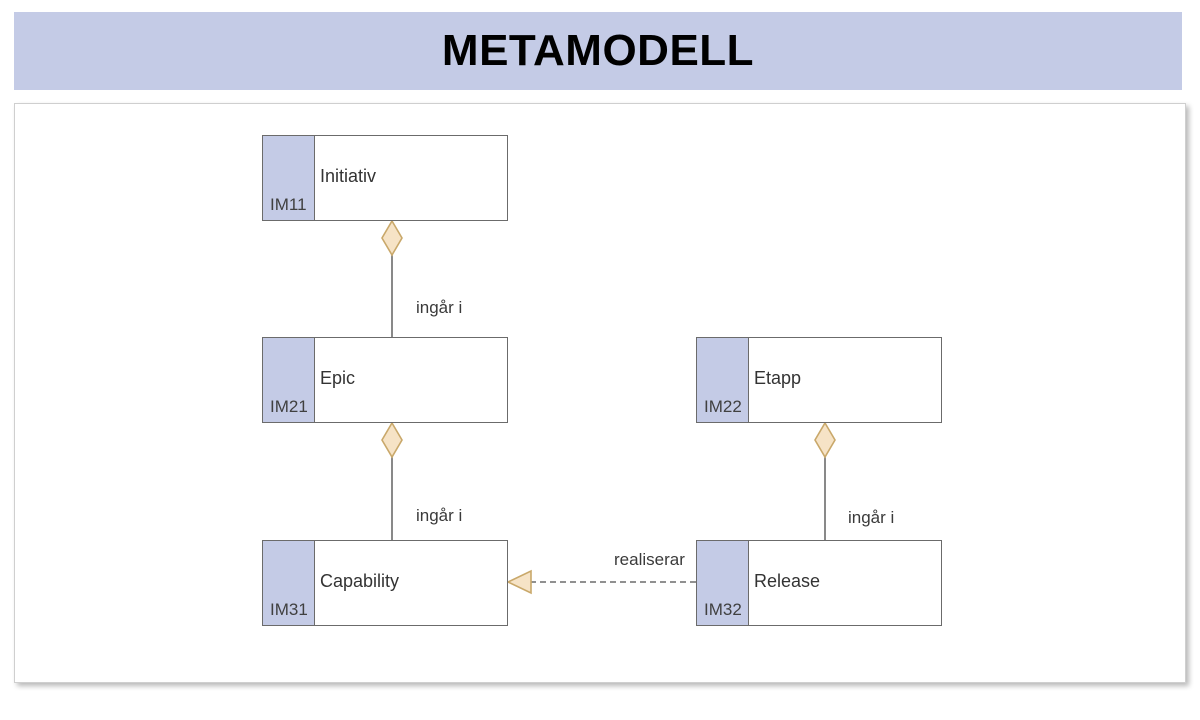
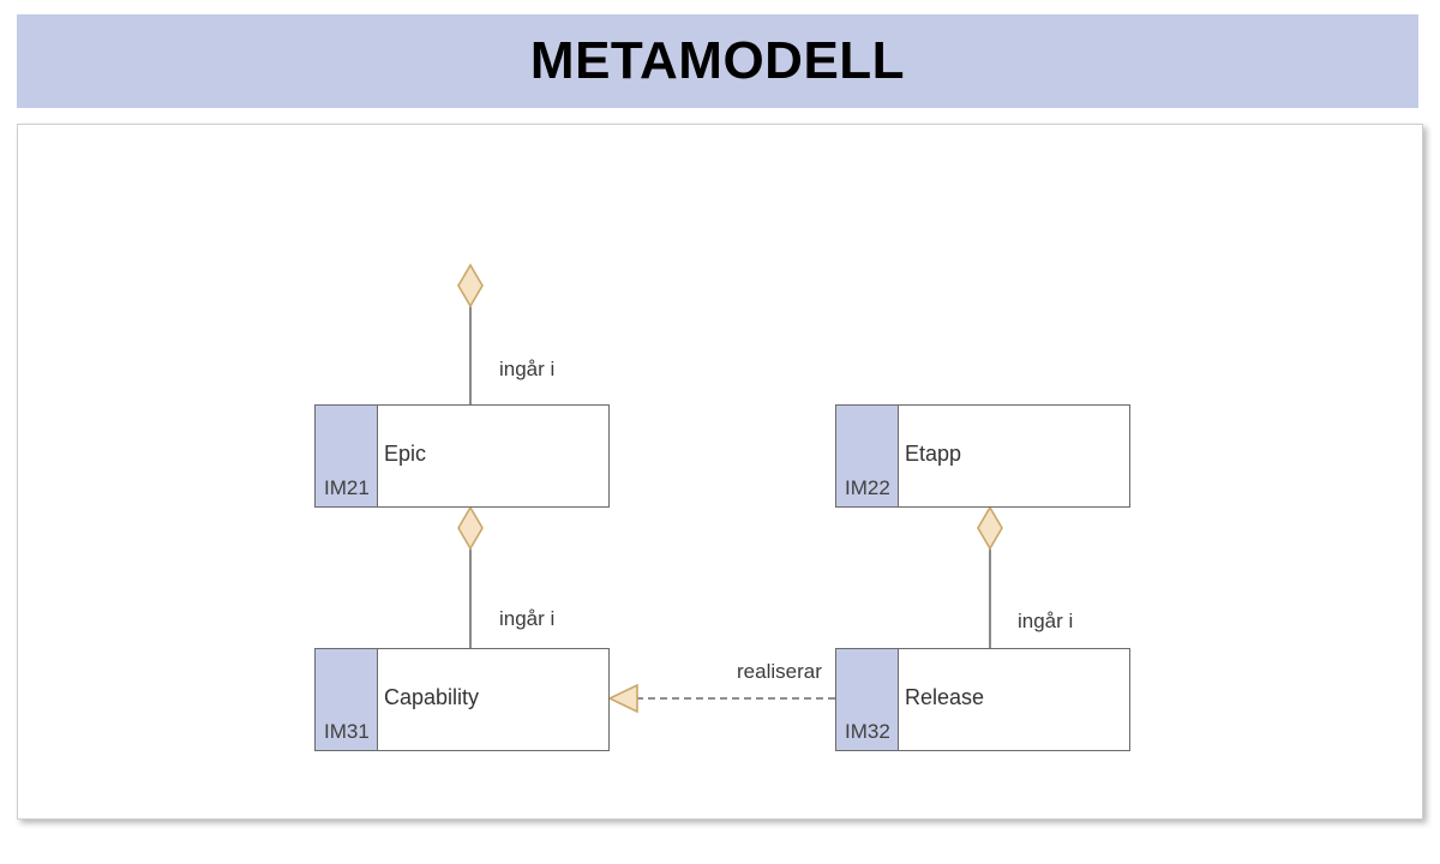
  METAMODELL
- IM11
- Initiativ
  IM21
  Epic
  IM22
  Etapp
  IM31
  Capability
  IM32
  Release
  ingår i
  ingår i
  ingår i
  realiserar
